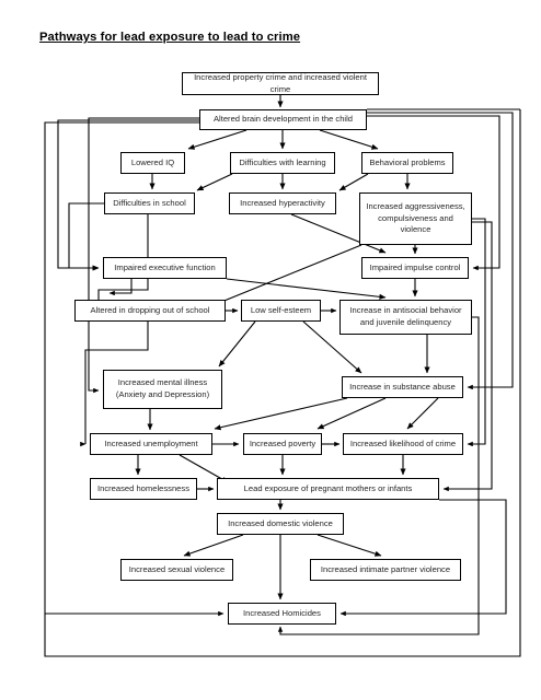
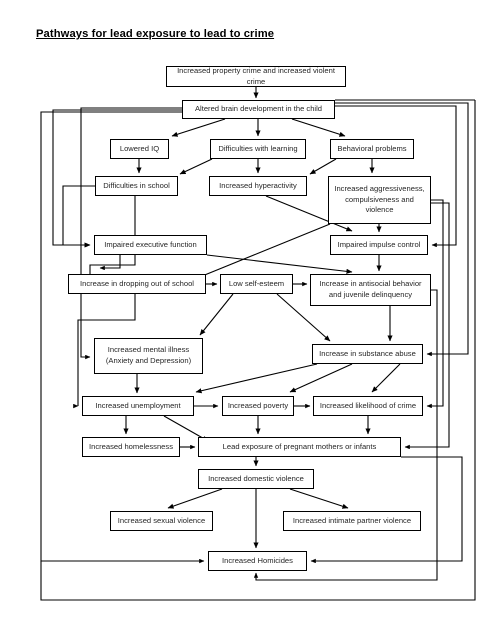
  Pathways for lead exposure to lead to crime
  Increased property crime and increased violent crime
  Altered brain development in the child
  Lowered IQ
  Difficulties with learning
  Behavioral problems
  Difficulties in school
  Increased hyperactivity
  Increased aggressiveness, compulsiveness and violence
  Impaired executive function
  Impaired impulse control
- Altered in dropping out of school
+ Increase in dropping out of school
  Low self-esteem
  Increase in antisocial behavior and juvenile delinquency
  Increased mental illness (Anxiety and Depression)
  Increase in substance abuse
  Increased unemployment
  Increased poverty
  Increased likelihood of crime
  Increased homelessness
  Lead exposure of pregnant mothers or infants
  Increased domestic violence
  Increased sexual violence
  Increased intimate partner violence
  Increased Homicides
